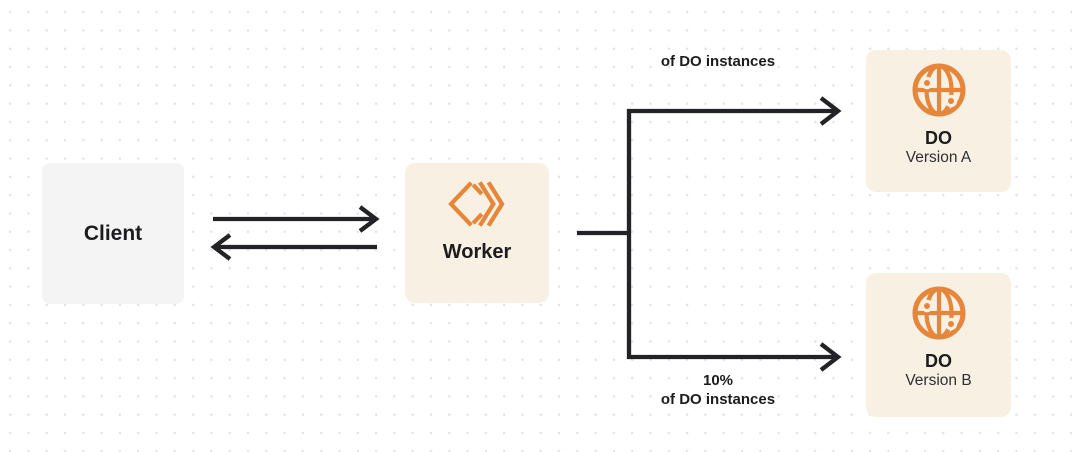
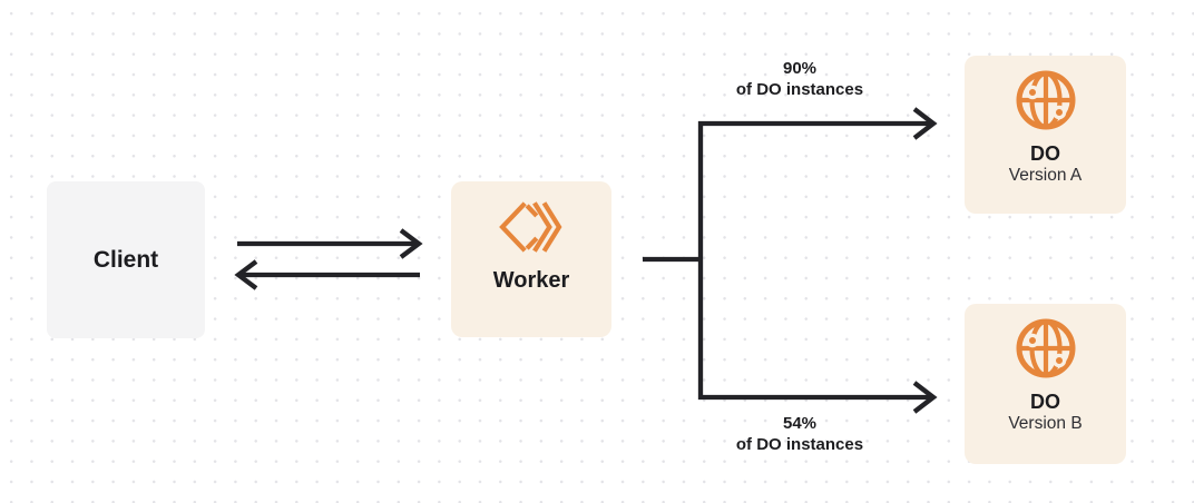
  Client
  Worker
+ 90%
  of DO instances
- 10%
+ 54%
  of DO instances
  DO
  Version A
  DO
  Version B
